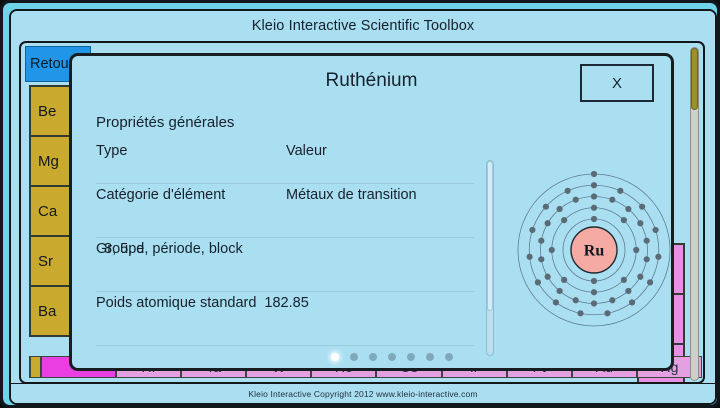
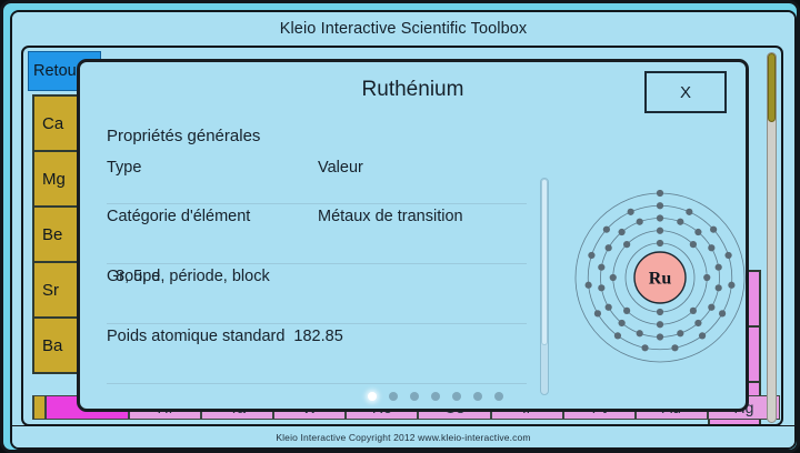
  Kleio Interactive Scientific Toolbox
  Retou
- Be
+ Ca
  Mg
- Ca
+ Be
  Sr
  Ba
  Ruthénium
  X
  Propriétés générales
  Type
  Valeur
  Catégorie d'élément
  Métaux de transition
  G, période, block
  8, 5, d
  Poids atomique standard
  182.85
  Ru
  Kleio Interactive Copyright 2012 www.kleio-interactive.com
